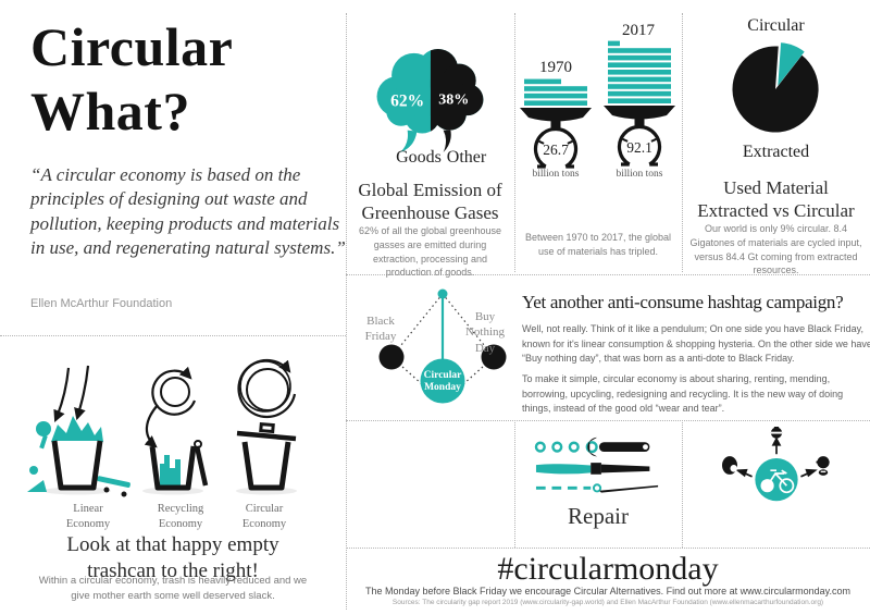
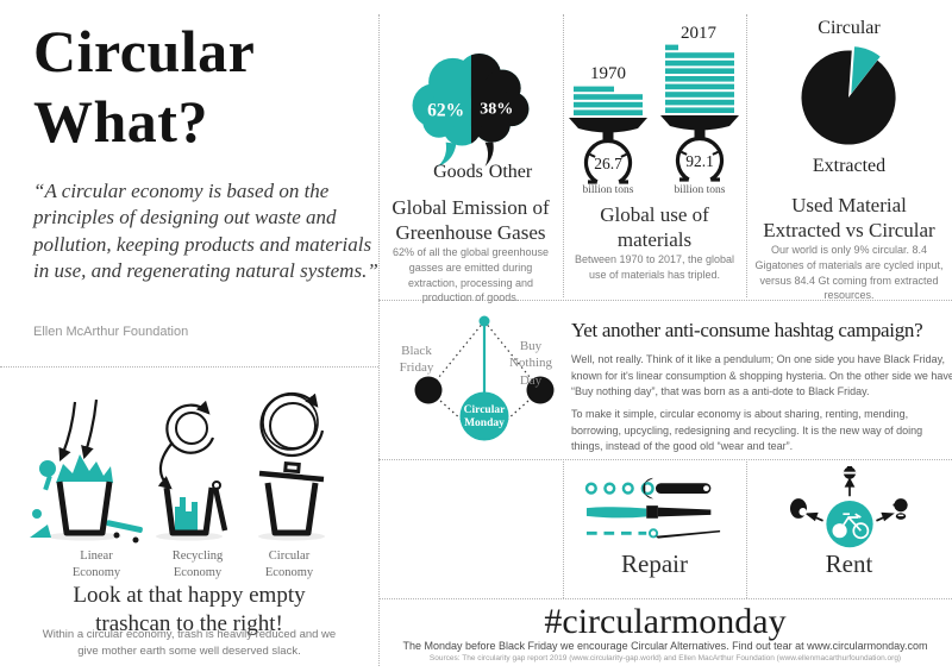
  Circular
  What?
  “A circular economy is based on the principles of designing out waste and pollution, keeping products and materials in use, and regenerating natural systems.”
  Ellen McArthur Foundation
  Linear
  Economy
  Recycling
  Economy
  Circular
  Economy
  Look at that happy empty trashcan to the right!
  Within a circular economy, trash is heavily reduced and we give mother earth some well deserved slack.
  62%
  38%
  Goods
  Other
  Global Emission of Greenhouse Gases
  62% of all the global greenhouse gasses are emitted during extraction, processing and production of goods.
  1970
  2017
  26.7
  92.1
  billion tons
  billion tons
+ Global use of materials
  Between 1970 to 2017, the global use of materials has tripled.
  Circular
  Extracted
  Used Material Extracted vs Circular
  Our world is only 9% circular. 8.4 Gigatones of materials are cycled input, versus 84.4 Gt coming from extracted resources.
  Circular
  Monday
  Black Friday
  Buy Nothing Day
  Yet another anti-consume hashtag campaign?
  Well, not really. Think of it like a pendulum; On one side you have Black Friday, known for it's linear consumption & shopping hysteria. On the other side we have “Buy nothing day”, that was born as a anti-dote to Black Friday.
  To make it simple, circular economy is about sharing, renting, mending, borrowing, upcycling, redesigning and recycling. It is the new way of doing things, instead of the good old “wear and tear”.
  Repair
+ Rent
  #circularmonday
- The Monday before Black Friday we encourage Circular Alternatives. Find out more at www.circularmonday.com
+ The Monday before Black Friday we encourage Circular Alternatives. Find out tear at www.circularmonday.com
